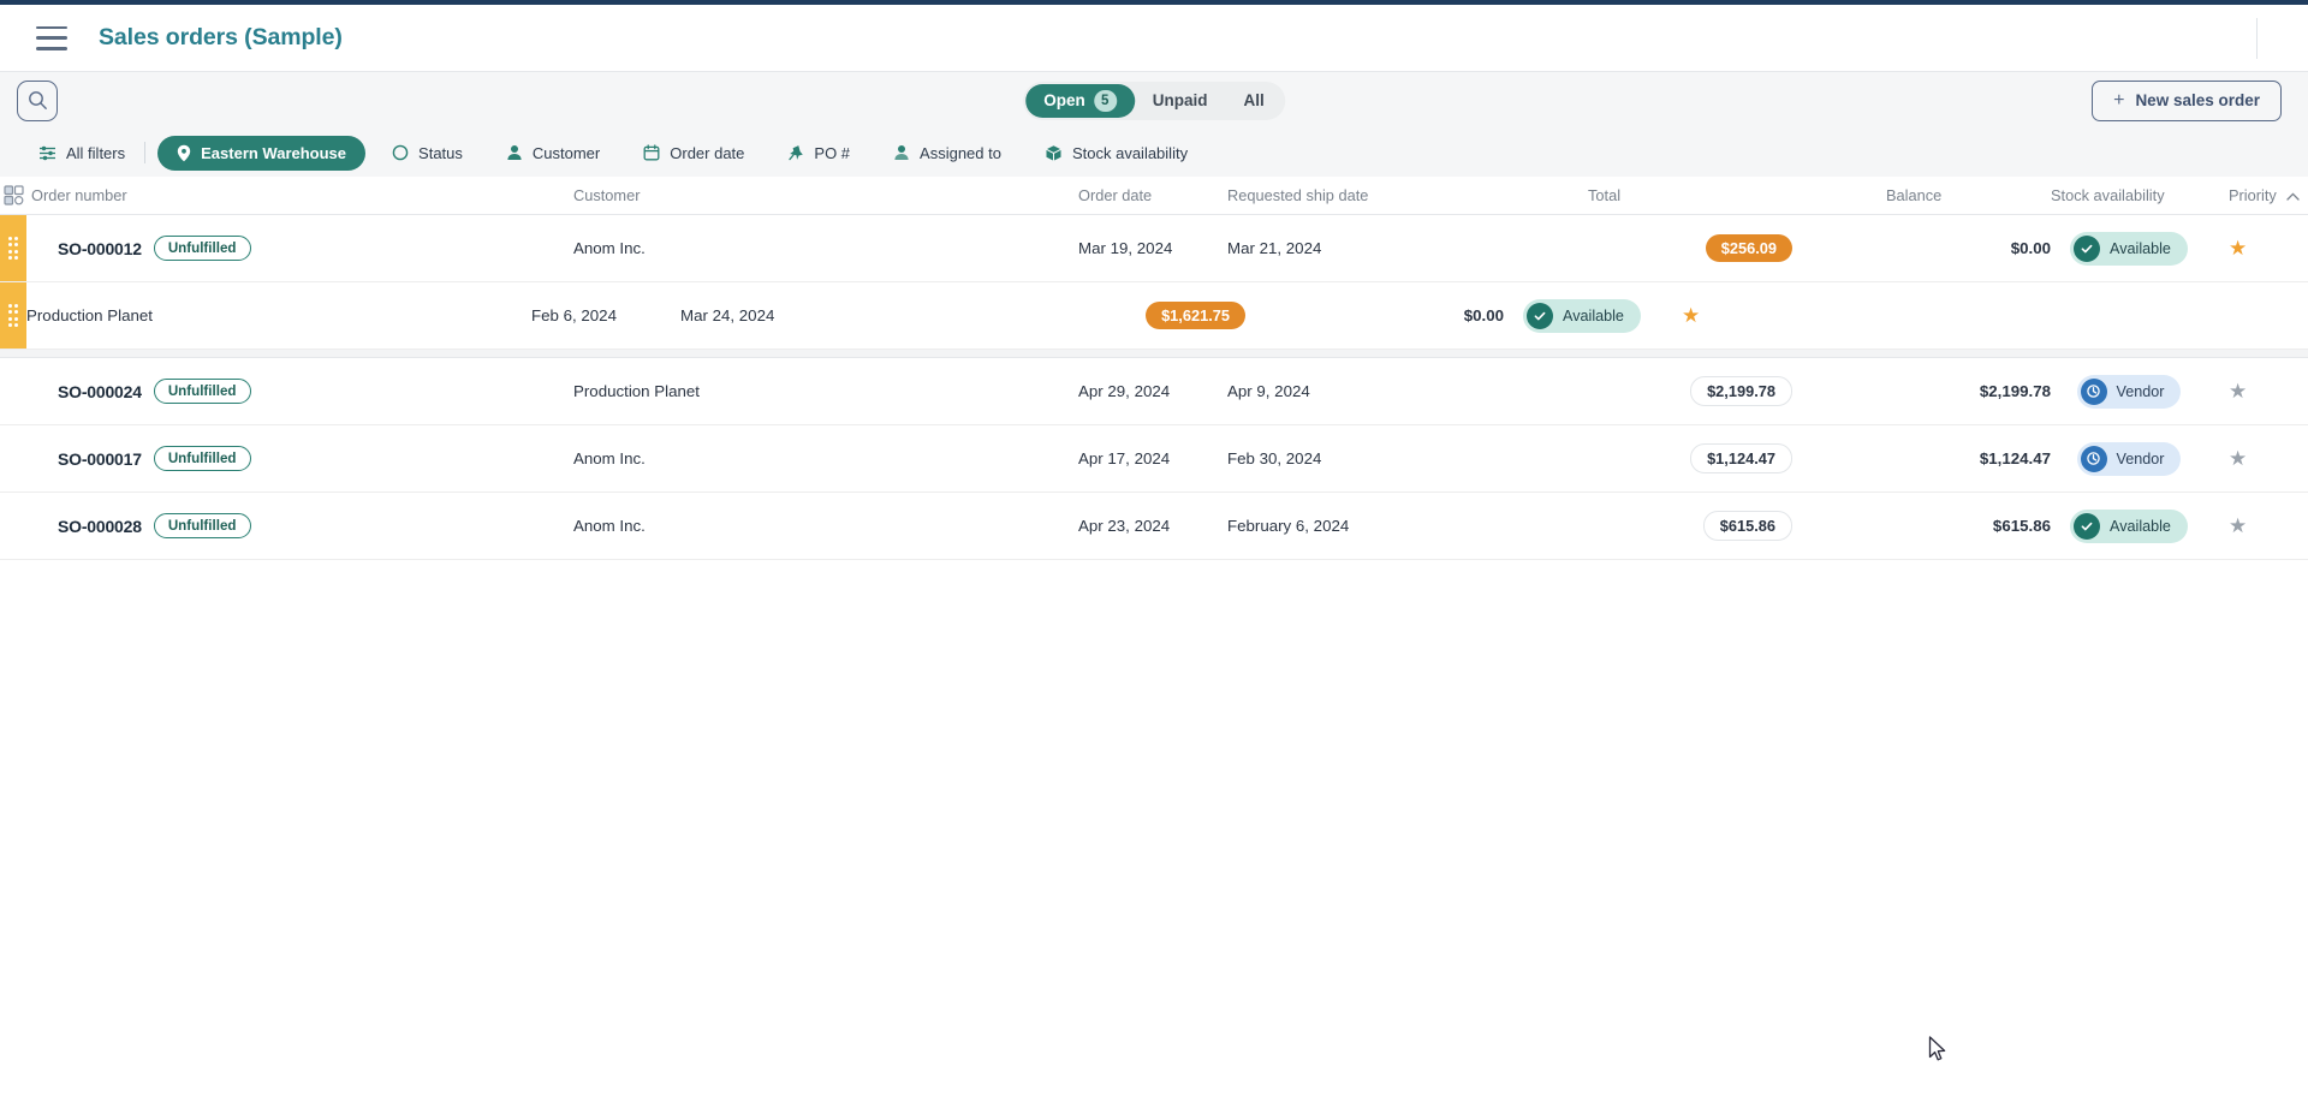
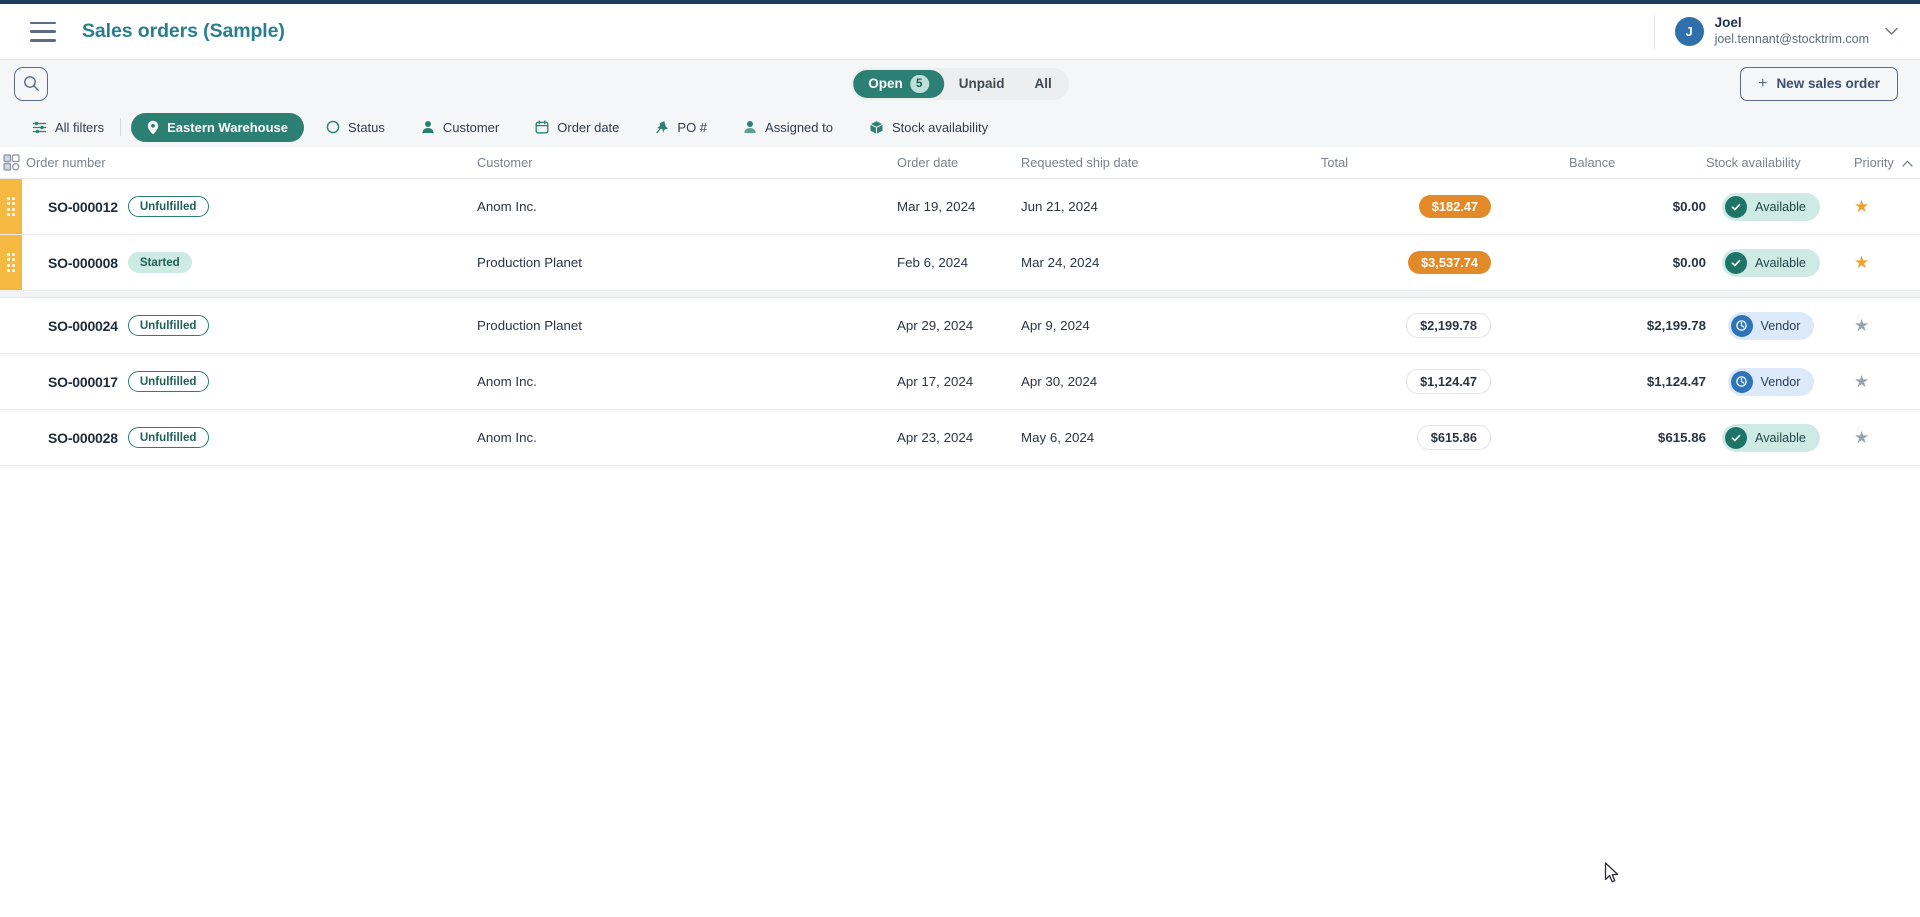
  Sales orders (Sample)
+ J
+ Joel
+ joel.tennant@stocktrim.com
  Open
  5
  Unpaid
  All
  +
  New sales order
  All filters
  Eastern Warehouse
  Status
  Customer
  Order date
  PO #
  Assigned to
  Stock availability
  Order number
  Customer
  Order date
  Requested ship date
  Total
  Balance
  Stock availability
  Priority
  SO-000012
  Unfulfilled
  Anom Inc.
  Mar 19, 2024
- Mar 21, 2024
+ Jun 21, 2024
- $256.09
+ $182.47
  $0.00
  Available
  ★
+ SO-000008
+ Started
  Production Planet
  Feb 6, 2024
  Mar 24, 2024
- $1,621.75
+ $3,537.74
  $0.00
  Available
  ★
  SO-000024
  Unfulfilled
  Production Planet
  Apr 29, 2024
  Apr 9, 2024
  $2,199.78
  $2,199.78
  Vendor
  ★
  SO-000017
  Unfulfilled
  Anom Inc.
  Apr 17, 2024
- Feb 30, 2024
+ Apr 30, 2024
  $1,124.47
  $1,124.47
  Vendor
  ★
  SO-000028
  Unfulfilled
  Anom Inc.
  Apr 23, 2024
- February 6, 2024
+ May 6, 2024
  $615.86
  $615.86
  Available
  ★
